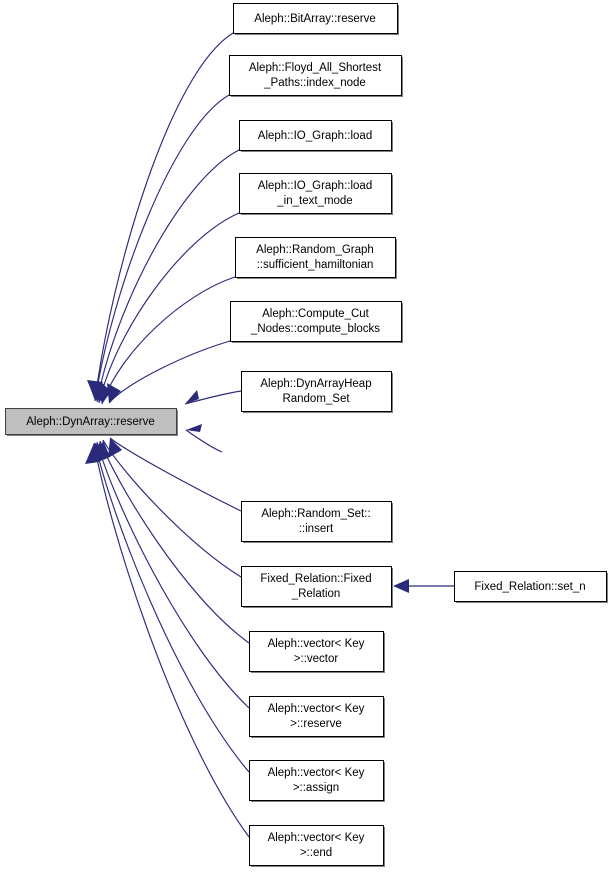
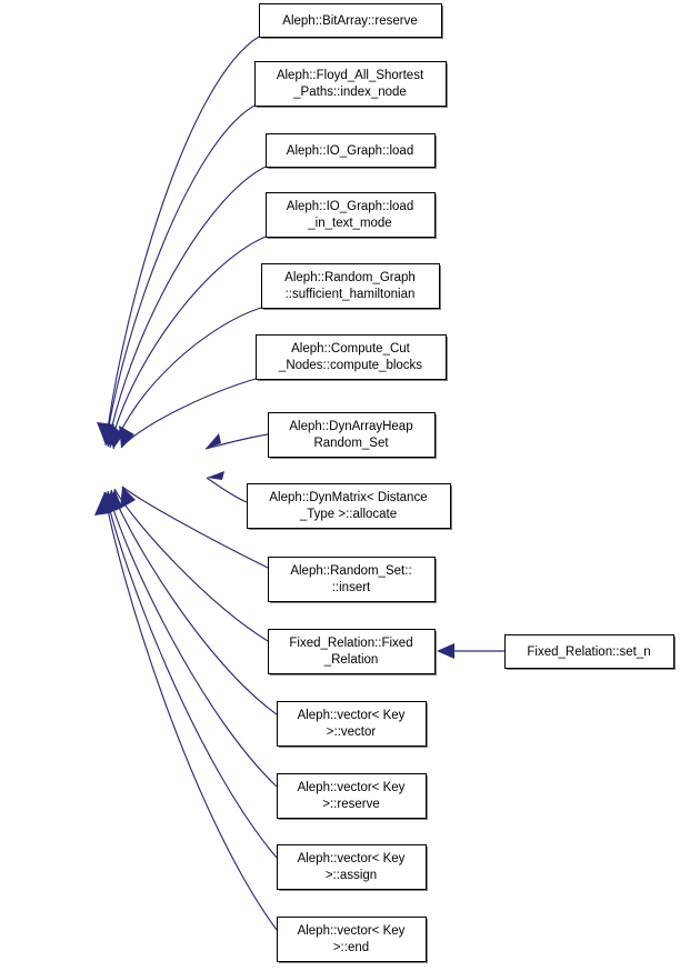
  Aleph::BitArray::reserve
  Aleph::Floyd_All_Shortest
  _Paths::index_node
  Aleph::IO_Graph::load
  Aleph::IO_Graph::load
  _in_text_mode
  Aleph::Random_Graph
  ::sufficient_hamiltonian
  Aleph::Compute_Cut
  _Nodes::compute_blocks
  Aleph::DynArrayHeap
  Random_Set
+ Aleph::DynMatrix< Distance
+ _Type >::allocate
  Aleph::Random_Set::
  ::insert
  Fixed_Relation::Fixed
  _Relation
  Aleph::vector< Key
  >::vector
  Aleph::vector< Key
  >::reserve
  Aleph::vector< Key
  >::assign
  Aleph::vector< Key
  >::end
  Fixed_Relation::set_n
- Aleph::DynArray::reserve
